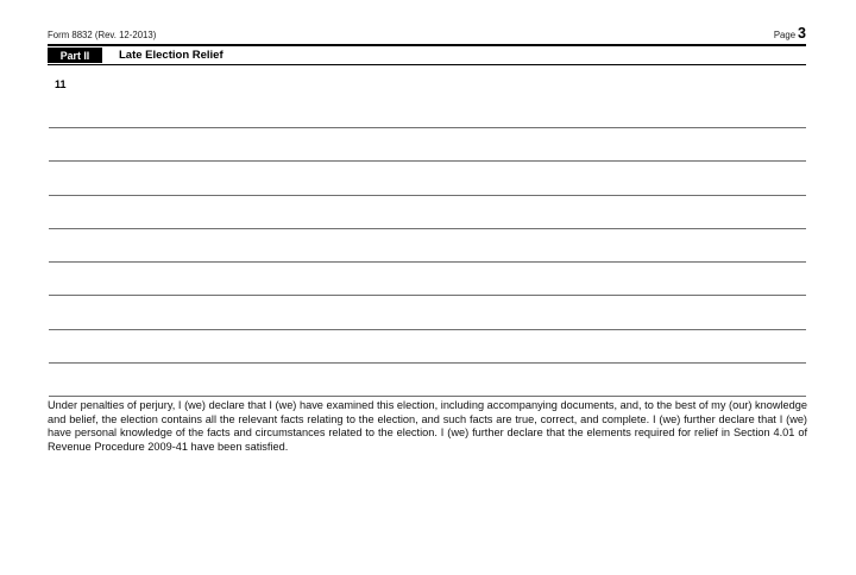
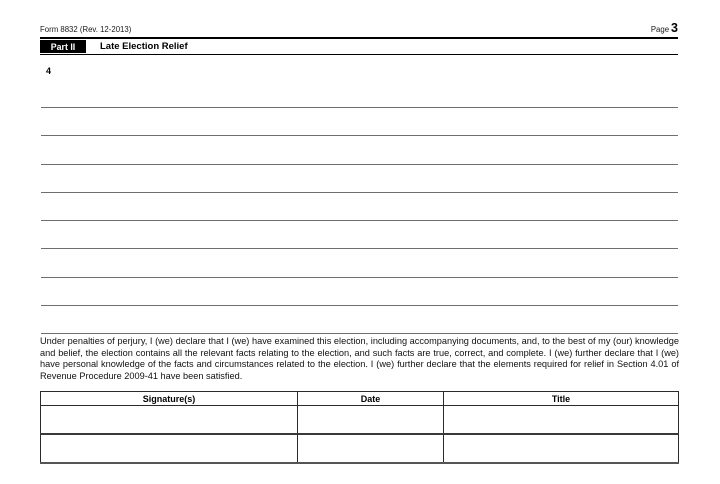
  Form 8832 (Rev. 12-2013)
  Page
  3
  Part II
  Late Election Relief
- 11
+ 4
  Under penalties of perjury, I (we) declare that I (we) have examined this election, including accompanying documents, and, to the best of my (our) knowledge and belief, the election contains all the relevant facts relating to the election, and such facts are true, correct, and complete. I (we) further declare that I (we) have personal knowledge of the facts and circumstances related to the election. I (we) further declare that the elements required for relief in Section 4.01 of Revenue Procedure 2009-41 have been satisfied.
+ Signature(s)	Date	Title
